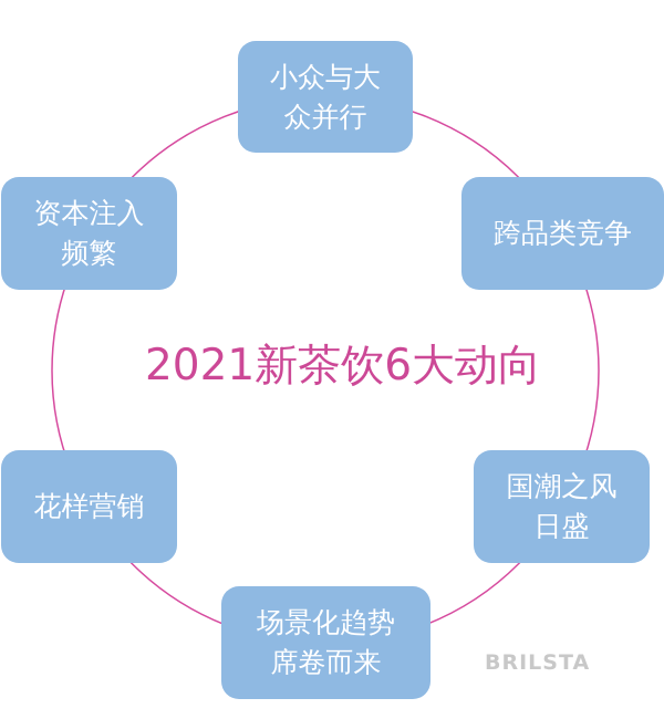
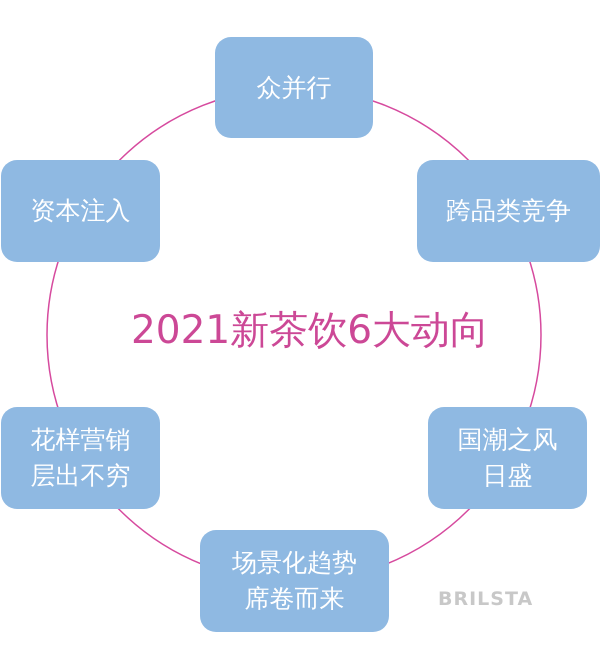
- 小众与大
  众并行
  跨品类竞争
  国潮之风
  日盛
  场景化趋势
  席卷而来
  花样营销
+ 层出不穷
  资本注入
- 频繁
  2021新茶饮6大动向
  BRILSTA
